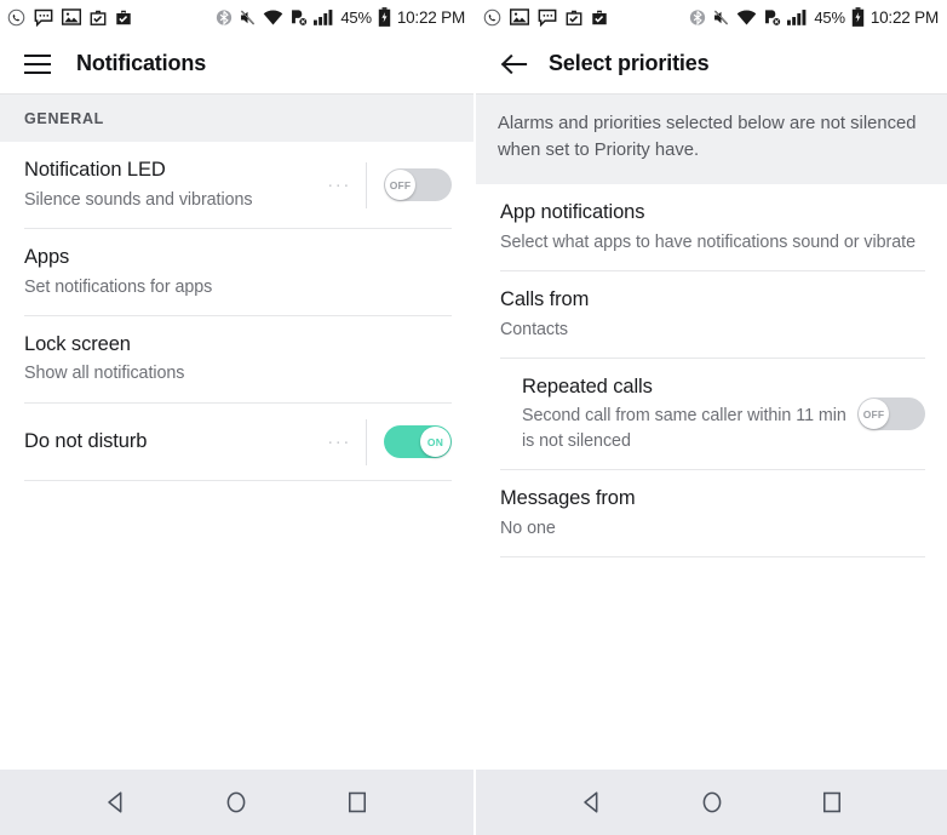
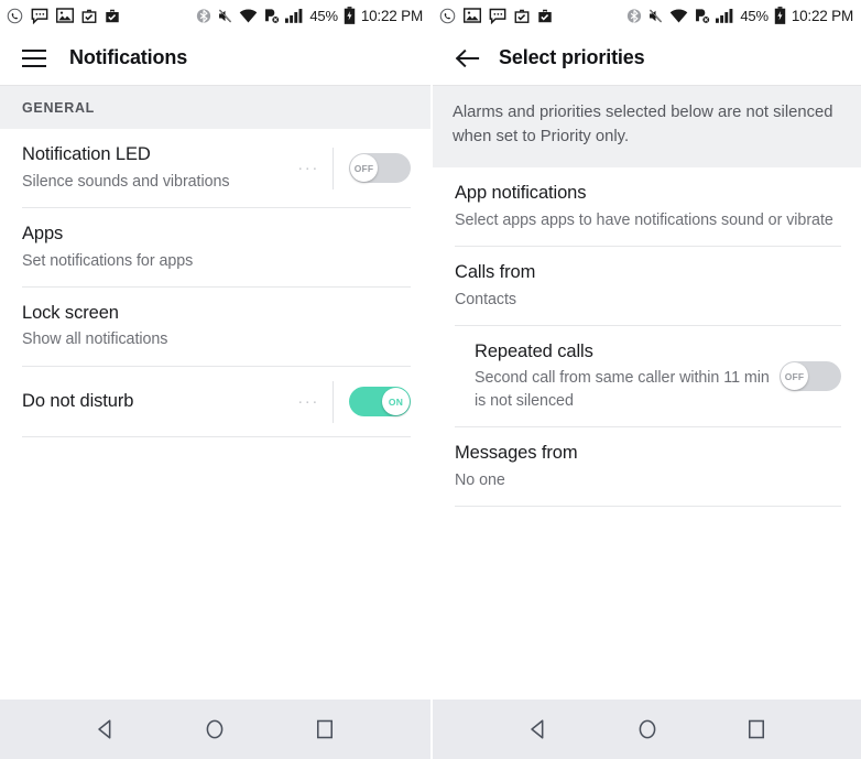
  45%
  10:22 PM
  Notifications
  GENERAL
  Notification LED
  Silence sounds and vibrations
  ···
  OFF
  Apps
  Set notifications for apps
  Lock screen
  Show all notifications
  Do not disturb
  ···
  ON
  45%
  10:22 PM
  Select priorities
- Alarms and priorities selected below are not silenced when set to Priority have.
+ Alarms and priorities selected below are not silenced when set to Priority only.
  App notifications
- Select what apps to have notifications sound or vibrate
+ Select apps apps to have notifications sound or vibrate
  Calls from
  Contacts
  Repeated calls
  Second call from same caller within 11 min is not silenced
  OFF
  Messages from
  No one
